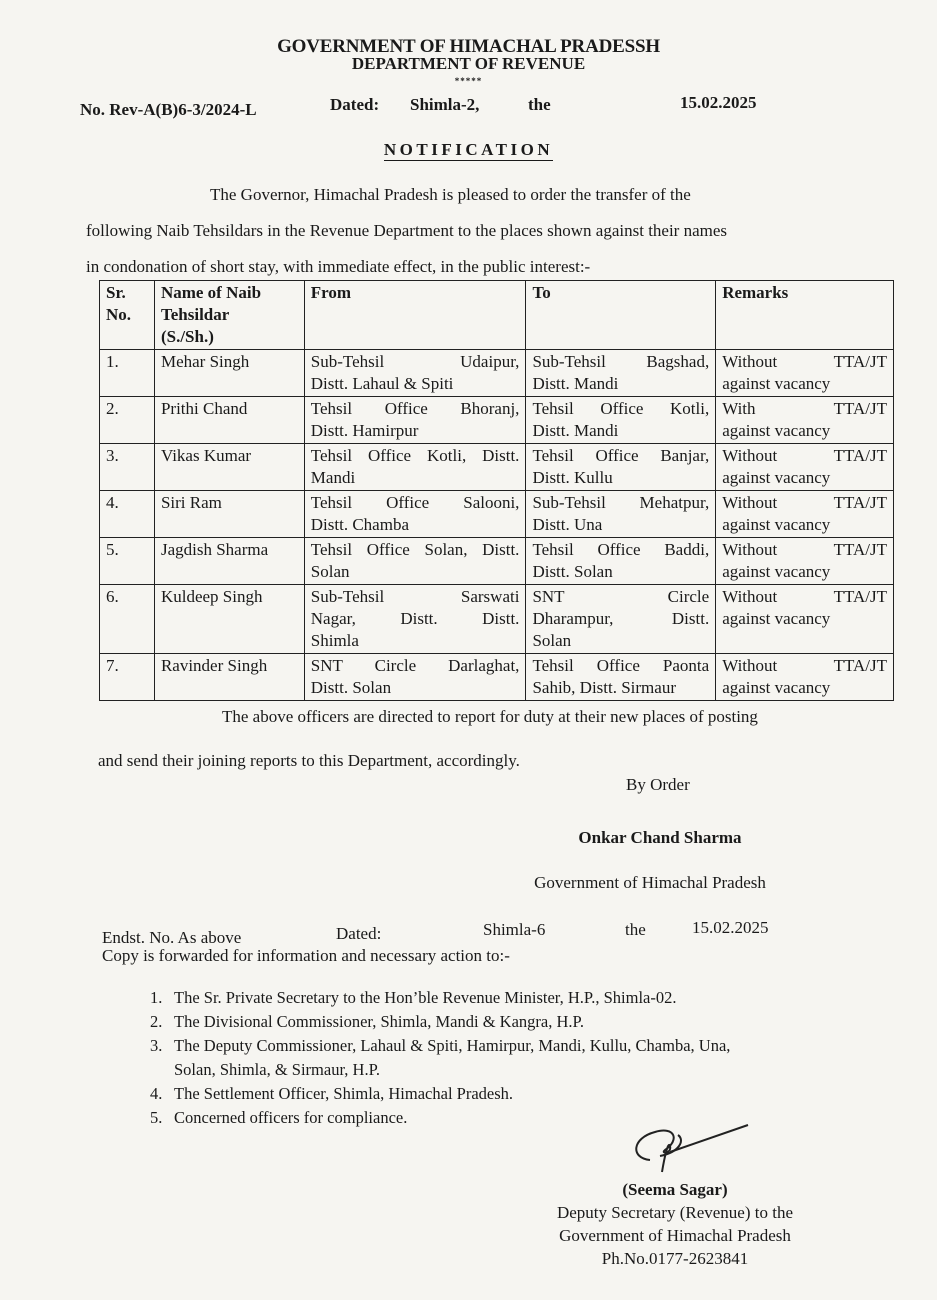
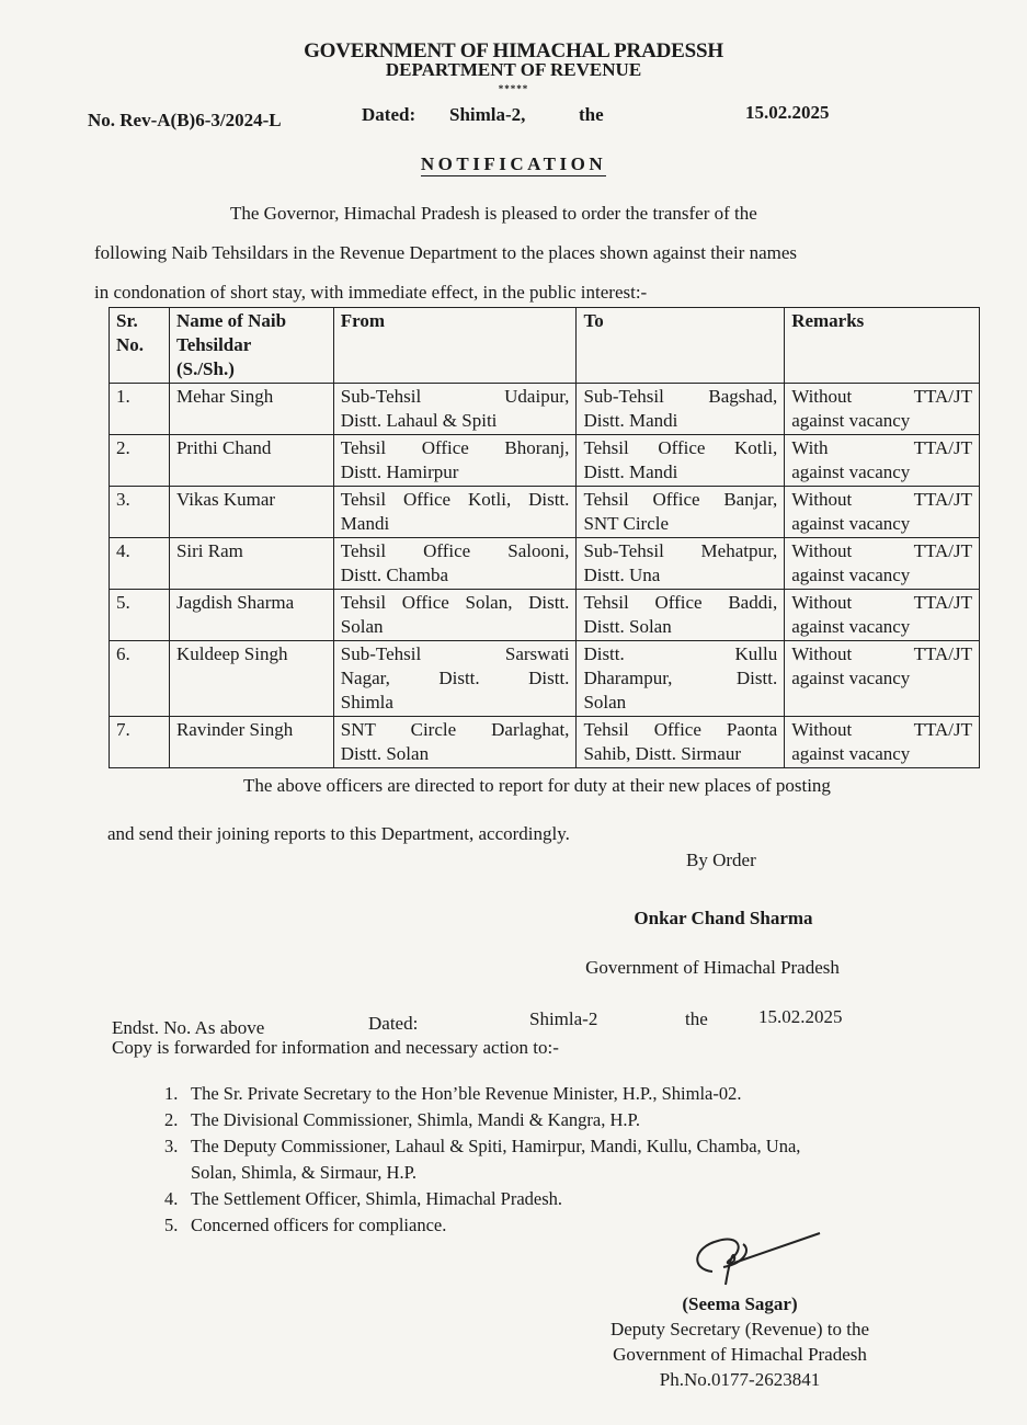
  GOVERNMENT OF HIMACHAL PRADESSH
  DEPARTMENT OF REVENUE
  *****
  No. Rev-A(B)6-3/2024-L
  Dated:
  Shimla-2,
  the
  15.02.2025
  NOTIFICATION
  The Governor, Himachal Pradesh is pleased to order the transfer of the
  following Naib Tehsildars in the Revenue Department to the places shown against their names
  in condonation of short stay, with immediate effect, in the public interest:-
  Sr. No.	Name of Naib Tehsildar (S./Sh.)	From	To	Remarks
  1.	Mehar Singh	Sub-Tehsil Udaipur,Distt. Lahaul & Spiti	Sub-Tehsil Bagshad,Distt. Mandi	Without TTA/JTagainst vacancy
  2.	Prithi Chand	Tehsil Office Bhoranj,Distt. Hamirpur	Tehsil Office Kotli,Distt. Mandi	With TTA/JTagainst vacancy
- 3.	Vikas Kumar	Tehsil Office Kotli, Distt.Mandi	Tehsil Office Banjar,Distt. Kullu	Without TTA/JTagainst vacancy
+ 3.	Vikas Kumar	Tehsil Office Kotli, Distt.Mandi	Tehsil Office Banjar,SNT Circle	Without TTA/JTagainst vacancy
  4.	Siri Ram	Tehsil Office Salooni,Distt. Chamba	Sub-Tehsil Mehatpur,Distt. Una	Without TTA/JTagainst vacancy
  5.	Jagdish Sharma	Tehsil Office Solan, Distt.Solan	Tehsil Office Baddi,Distt. Solan	Without TTA/JTagainst vacancy
- 6.	Kuldeep Singh	Sub-Tehsil SarswatiNagar, Distt. Distt.Shimla	SNT CircleDharampur, Distt.Solan	Without TTA/JTagainst vacancy
+ 6.	Kuldeep Singh	Sub-Tehsil SarswatiNagar, Distt. Distt.Shimla	Distt. KulluDharampur, Distt.Solan	Without TTA/JTagainst vacancy
  7.	Ravinder Singh	SNT Circle Darlaghat,Distt. Solan	Tehsil Office PaontaSahib, Distt. Sirmaur	Without TTA/JTagainst vacancy
  The above officers are directed to report for duty at their new places of posting
  and send their joining reports to this Department, accordingly.
  By Order
  Onkar Chand Sharma
  Government of Himachal Pradesh
  Endst. No. As above
  Dated:
- Shimla-6
+ Shimla-2
  the
  15.02.2025
  Copy is forwarded for information and necessary action to:-
  1. The Sr. Private Secretary to the Hon’ble Revenue Minister, H.P., Shimla-02.
  2. The Divisional Commissioner, Shimla, Mandi & Kangra, H.P.
  3. The Deputy Commissioner, Lahaul & Spiti, Hamirpur, Mandi, Kullu, Chamba, Una,
  Solan, Shimla, & Sirmaur, H.P.
  4. The Settlement Officer, Shimla, Himachal Pradesh.
  5. Concerned officers for compliance.
  (Seema Sagar)
  Deputy Secretary (Revenue) to the
  Government of Himachal Pradesh
  Ph.No.0177-2623841
